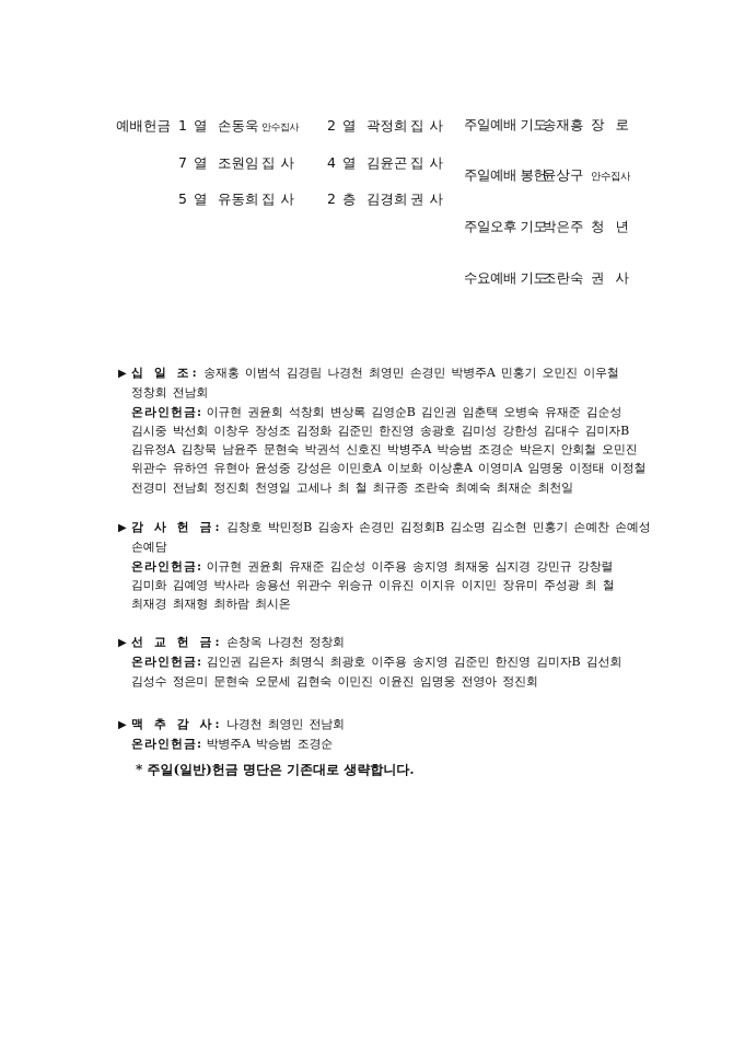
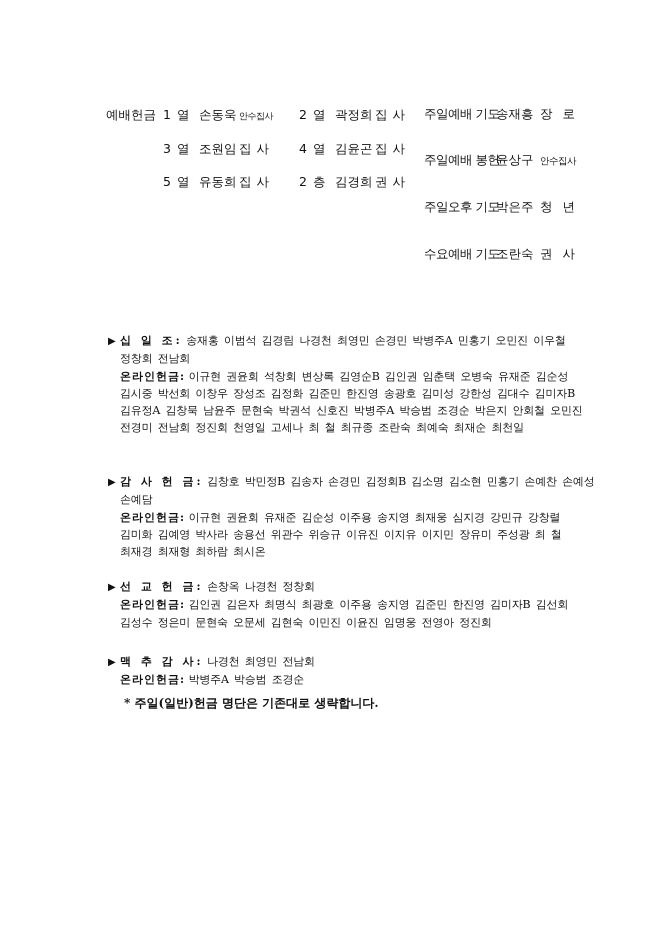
  예배헌금
  1 열 손동욱 안수집사 2 열 곽정희 집 사
- 7 열 조원임 집 사 4 열 김윤곤 집 사
+ 3 열 조원임 집 사 4 열 김윤곤 집 사
  5 열 유동희 집 사 2 층 김경희 권 사
  주일예배 기도송재흥 장 로
  주일예배 봉헌윤상구 안수집사
  주일오후 기도박은주 청 년
  수요예배 기도조란숙 권 사
  ▶ 십 일 조: 송재홍 이범석 김경림 나경천 최영민 손경민 박병주A 민홍기 오민진 이우철
  정창회 전남회
  온라인헌금: 이규현 권윤회 석창회 변상록 김영순B 김인권 임춘택 오병숙 유재준 김순성
  김시중 박선회 이창우 장성조 김정화 김준민 한진영 송광호 김미성 강한성 김대수 김미자B
  김유정A 김창묵 남윤주 문현숙 박권석 신호진 박병주A 박승범 조경순 박은지 안회철 오민진
- 위관수 유하연 유현아 윤성중 강성은 이민호A 이보화 이상훈A 이영미A 임명웅 이정태 이정철
  전경미 전남회 정진회 천영일 고세나 최 철 최규종 조란숙 최예숙 최재순 최천일
  ▶ 감 사 헌 금: 김창호 박민정B 김송자 손경민 김정회B 김소명 김소현 민홍기 손예찬 손예성
  손예담
  온라인헌금: 이규현 권윤회 유재준 김순성 이주용 송지영 최재웅 심지경 강민규 강창렬
  김미화 김예영 박사라 송용선 위관수 위승규 이유진 이지유 이지민 장유미 주성광 최 철
  최재경 최재형 최하람 최시온
  ▶ 선 교 헌 금: 손창옥 나경천 정창회
  온라인헌금: 김인권 김은자 최명식 최광호 이주용 송지영 김준민 한진영 김미자B 김선회
  김성수 정은미 문현숙 오문세 김현숙 이민진 이윤진 임명웅 전영아 정진회
  ▶ 맥 추 감 사: 나경천 최영민 전남회
  온라인헌금: 박병주A 박승범 조경순
  * 주일(일반)헌금 명단은 기존대로 생략합니다.
